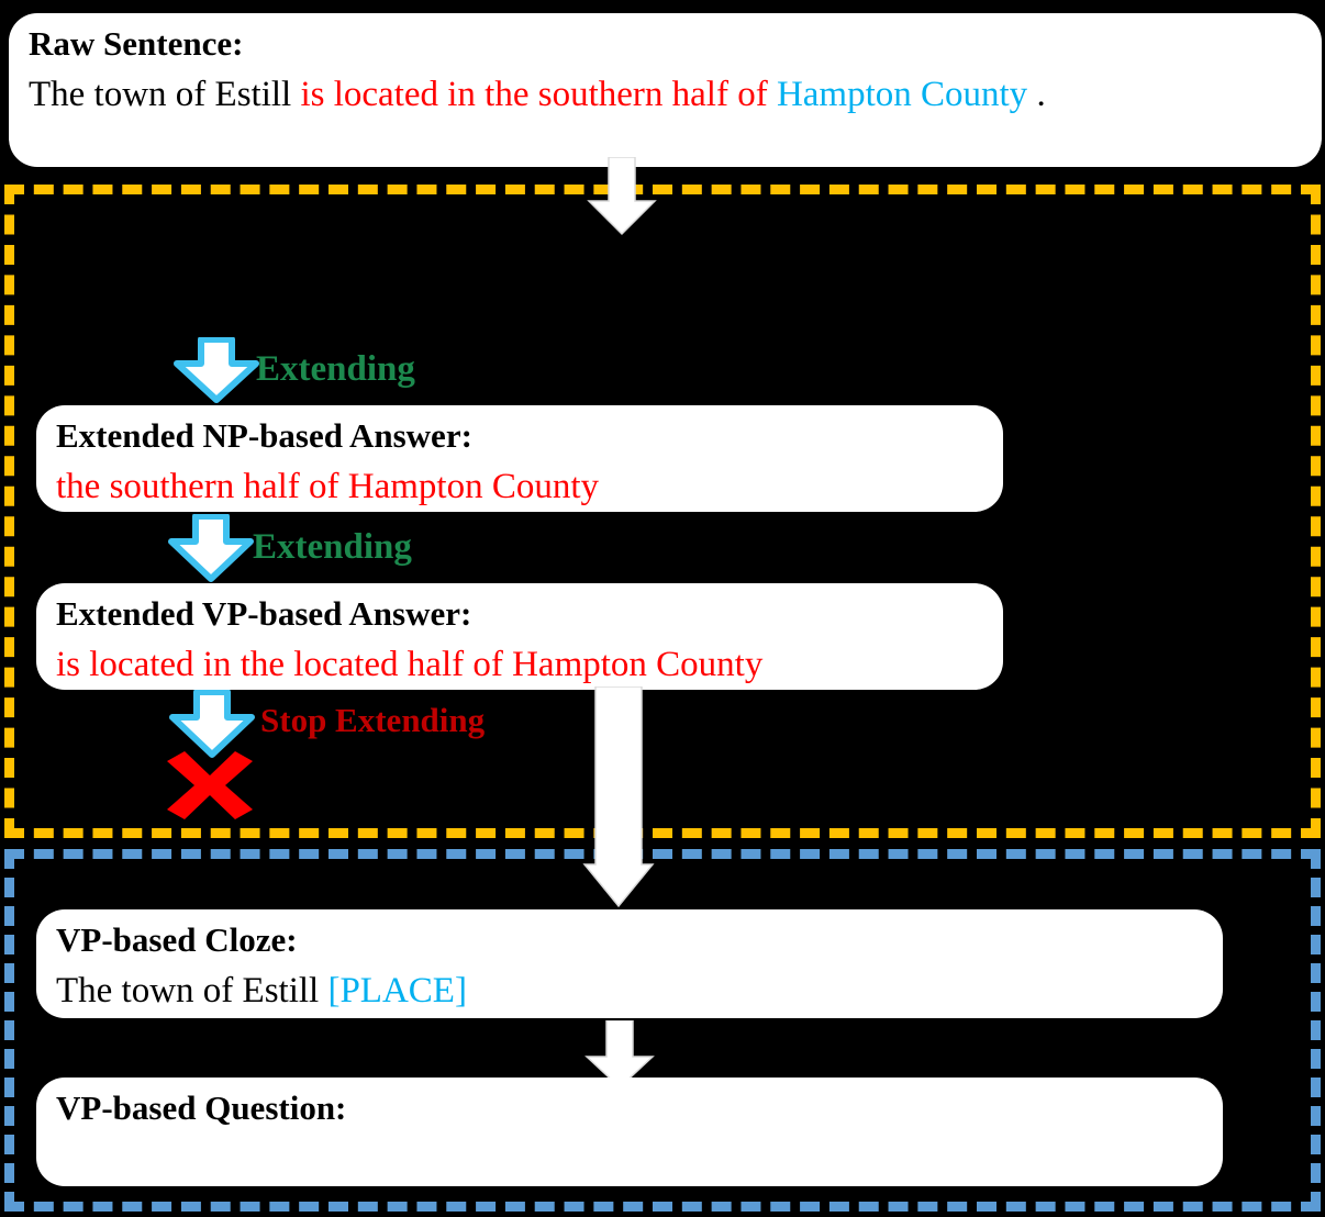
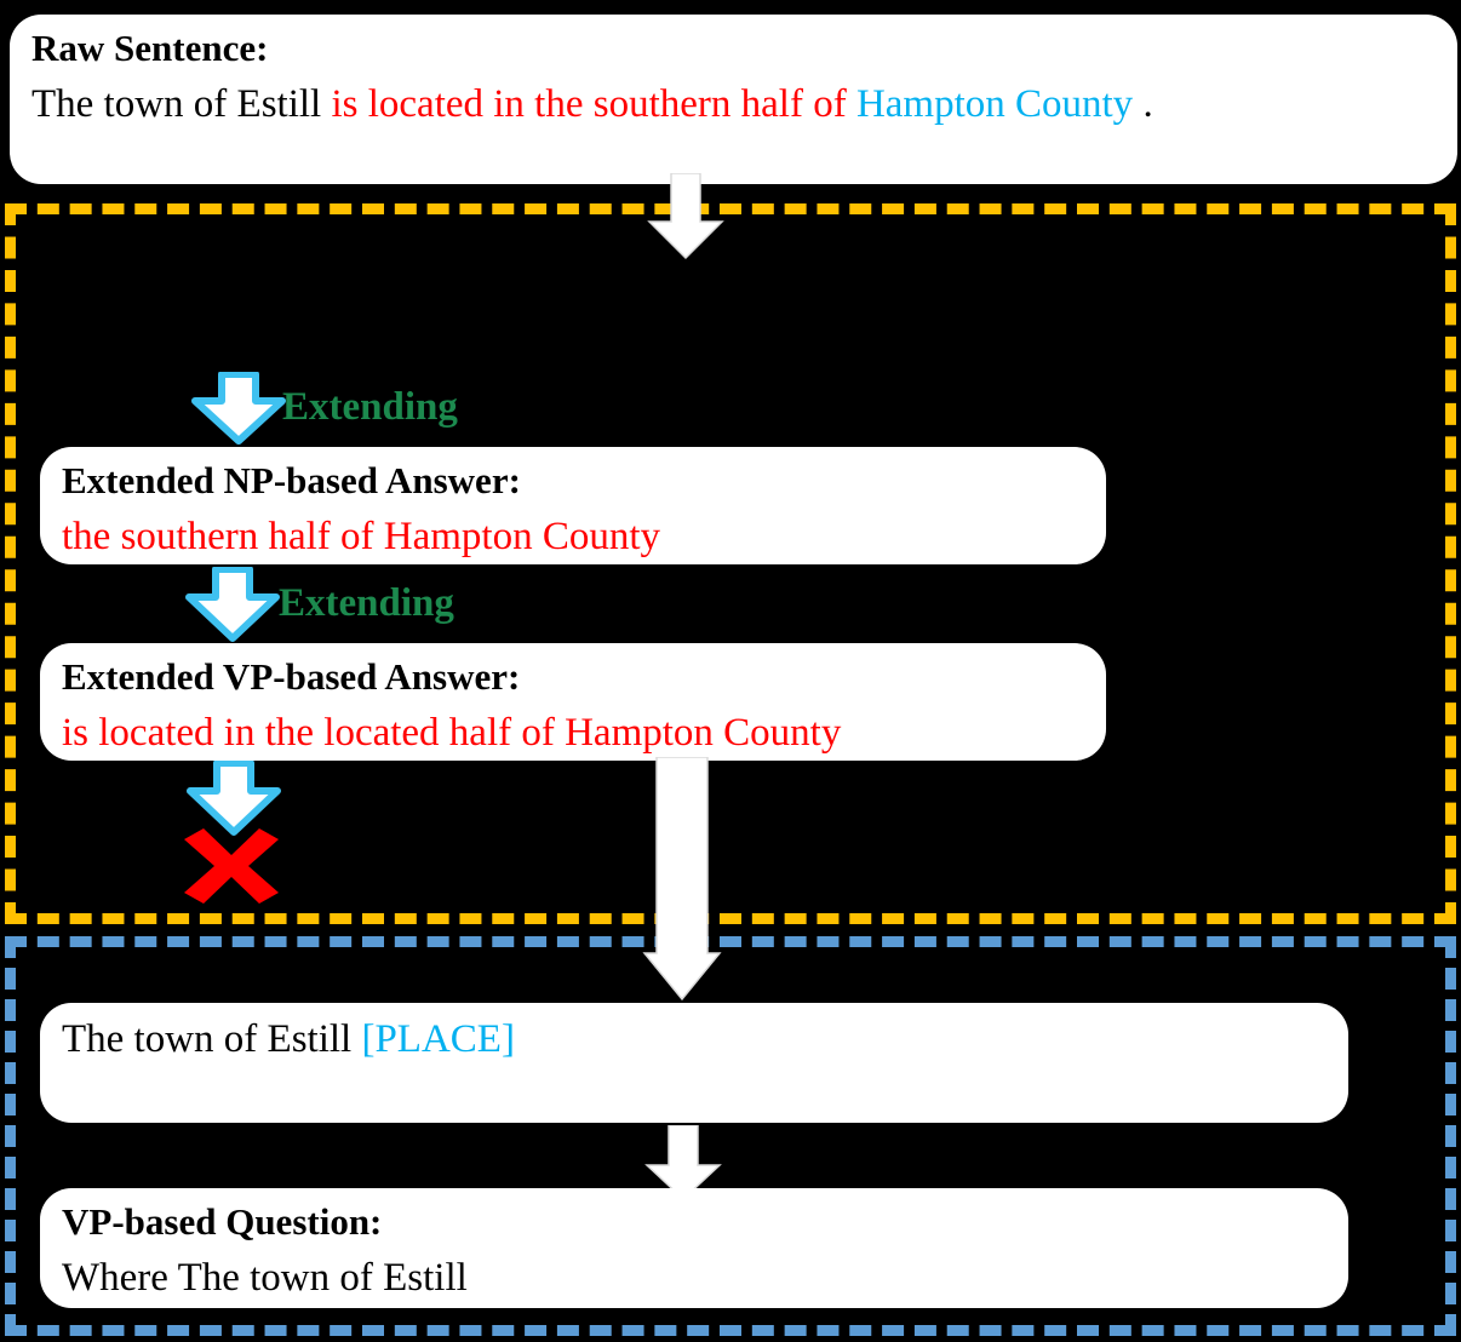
  Raw Sentence:
  The town of Estill is located in the southern half of Hampton County .
  Extending
  Extended NP-based Answer:
  the southern half of Hampton County
  Extending
  Extended VP-based Answer:
  is located in the located half of Hampton County
- Stop Extending
- VP-based Cloze:
  The town of Estill [PLACE]
  VP-based Question:
+ Where The town of Estill
